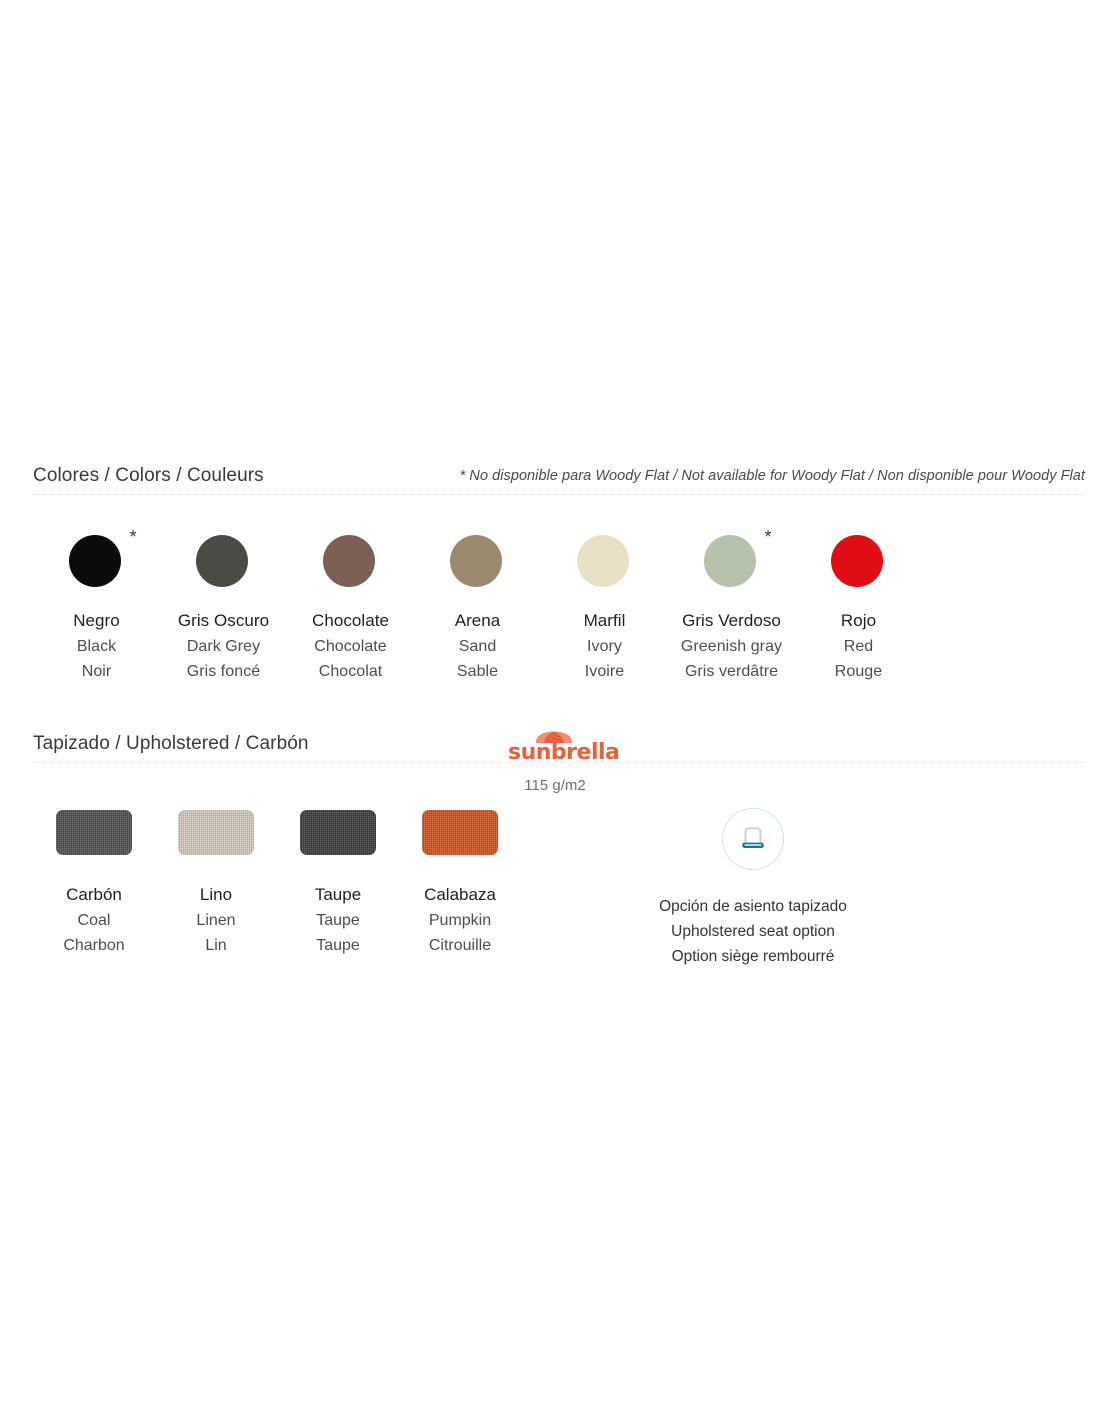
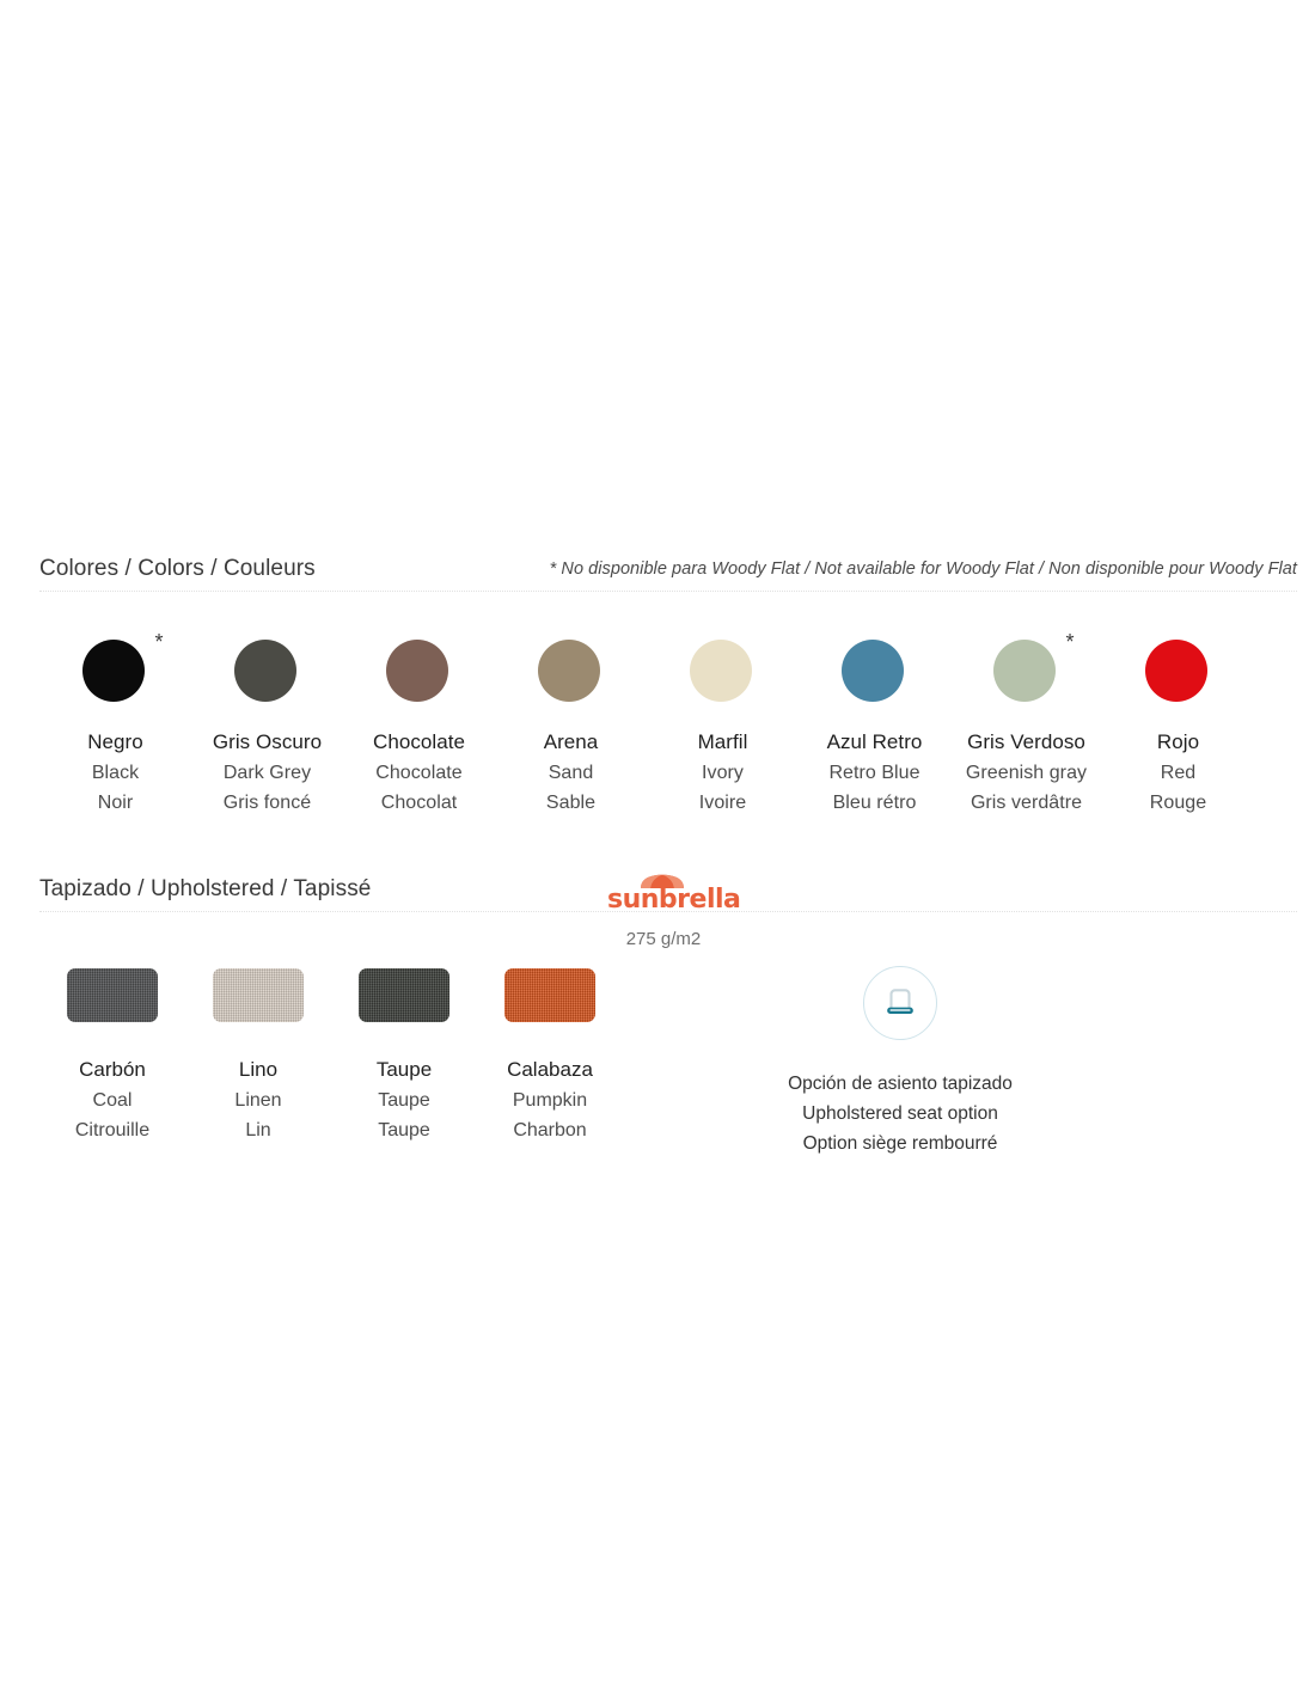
  Colores / Colors / Couleurs
  * No disponible para Woody Flat / Not available for Woody Flat / Non disponible pour Woody Flat
  *
  Negro
  Black
  Noir
  Gris Oscuro
  Dark Grey
  Gris foncé
  Chocolate
  Chocolate
  Chocolat
  Arena
  Sand
  Sable
  Marfil
  Ivory
  Ivoire
+ Azul Retro
+ Retro Blue
+ Bleu rétro
  *
  Gris Verdoso
  Greenish gray
  Gris verdâtre
  Rojo
  Red
  Rouge
- Tapizado / Upholstered / Carbón
+ Tapizado / Upholstered / Tapissé
  sunbrella
- 115 g/m2
+ 275 g/m2
  Carbón
  Coal
- Charbon
+ Citrouille
  Lino
  Linen
  Lin
  Taupe
  Taupe
  Taupe
  Calabaza
  Pumpkin
- Citrouille
+ Charbon
  Opción de asiento tapizado
  Upholstered seat option
  Option siège rembourré
